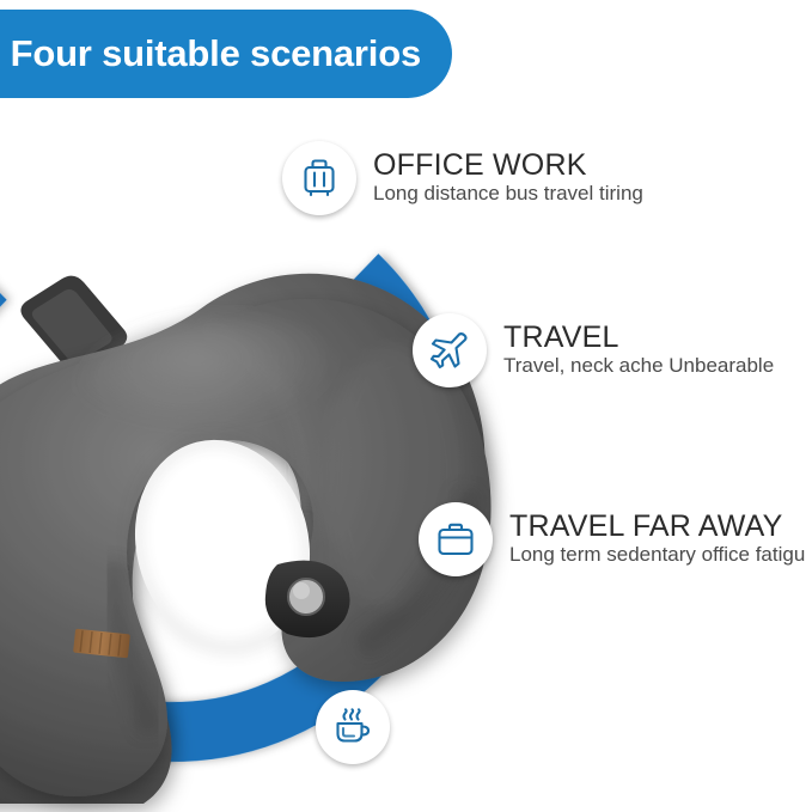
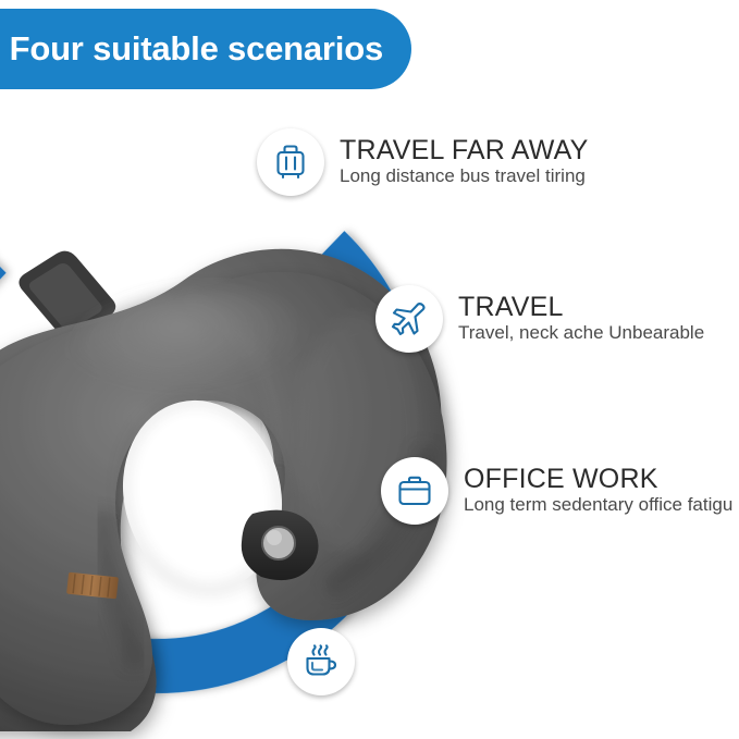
  Four suitable scenarios
- OFFICE WORK
+ TRAVEL FAR AWAY
  Long distance bus travel tiring
  TRAVEL
  Travel, neck ache Unbearable
- TRAVEL FAR AWAY
+ OFFICE WORK
  Long term sedentary office fatigu
